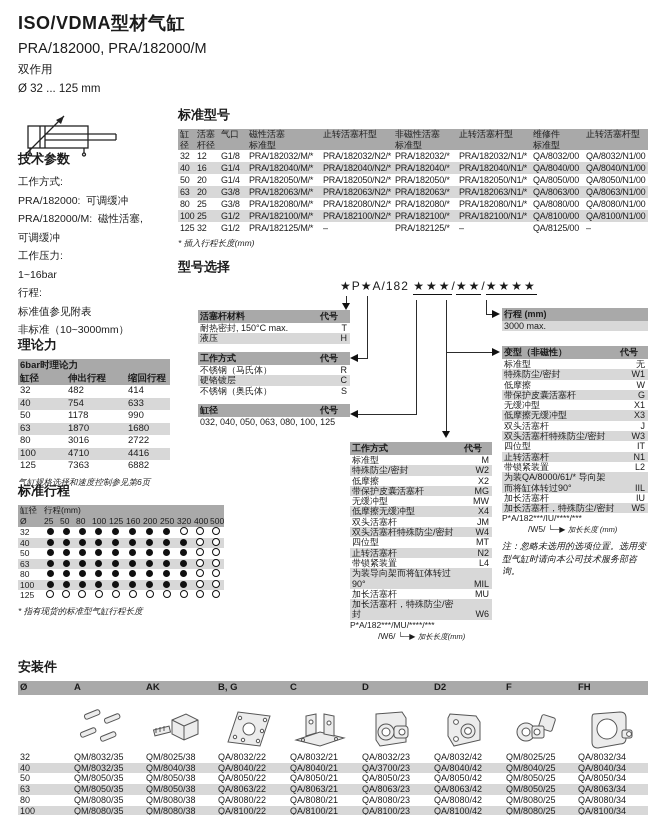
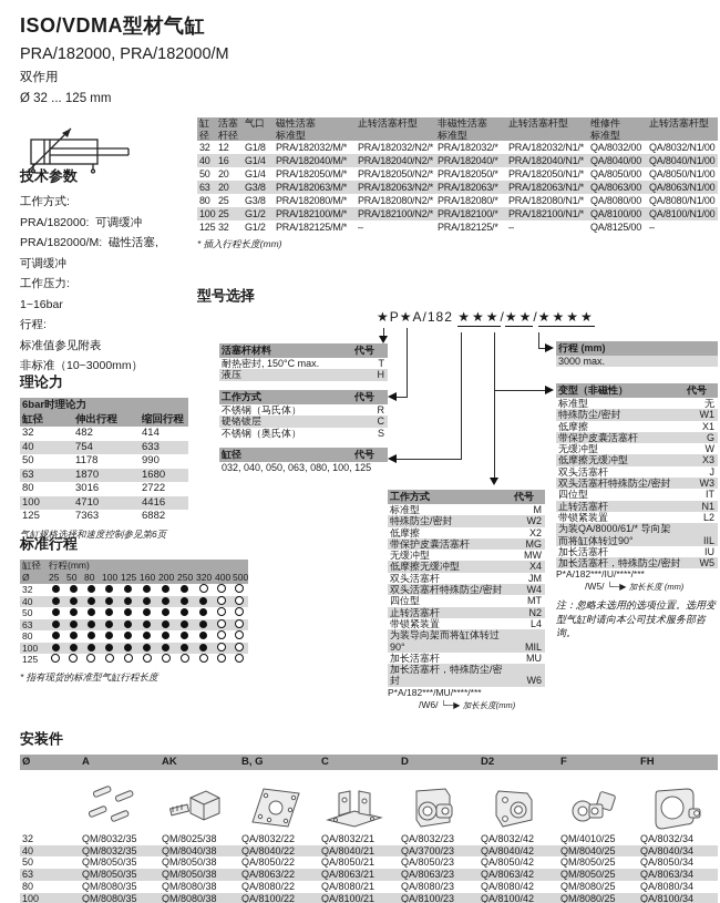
  ISO/VDMA型材气缸
  PRA/182000, PRA/182000/M
  双作用
  Ø 32 ... 125 mm
  技术参数
  工作方式:
  PRA/182000: 可调缓冲
  PRA/182000/M: 磁性活塞,
  可调缓冲
  工作压力:
  1~16bar
  行程:
  标准值参见附表
  非标准（10~3000mm）
  理论力
  6bar时理论力
  缸径	伸出行程	缩回行程
  32	482	414
  40	754	633
  50	1178	990
  63	1870	1680
  80	3016	2722
  100	4710	4416
  125	7363	6882
  气缸规格选择和速度控制参见第6页
  标准行程
  缸径	行程(mm)
  Ø	25	50	80	100	125	160	200	250	320	400	500
  32
  40
  50
  63
  80
  100
  125
  * 指有现货的标准型气缸行程长度
- 标准型号
  缸径	活塞 杆径	气口	磁性活塞 标准型	止转活塞杆型	非磁性活塞 标准型	止转活塞杆型	维修件 标准型	止转活塞杆型
  32	12	G1/8	PRA/182032/M/*	PRA/182032/N2/*	PRA/182032/*	PRA/182032/N1/*	QA/8032/00	QA/8032/N1/00
  40	16	G1/4	PRA/182040/M/*	PRA/182040/N2/*	PRA/182040/*	PRA/182040/N1/*	QA/8040/00	QA/8040/N1/00
  50	20	G1/4	PRA/182050/M/*	PRA/182050/N2/*	PRA/182050/*	PRA/182050/N1/*	QA/8050/00	QA/8050/N1/00
  63	20	G3/8	PRA/182063/M/*	PRA/182063/N2/*	PRA/182063/*	PRA/182063/N1/*	QA/8063/00	QA/8063/N1/00
  80	25	G3/8	PRA/182080/M/*	PRA/182080/N2/*	PRA/182080/*	PRA/182080/N1/*	QA/8080/00	QA/8080/N1/00
  100	25	G1/2	PRA/182100/M/*	PRA/182100/N2/*	PRA/182100/*	PRA/182100/N1/*	QA/8100/00	QA/8100/N1/00
  125	32	G1/2	PRA/182125/M/*	–	PRA/182125/*	–	QA/8125/00	–
  * 插入行程长度(mm)
  型号选择
  ★P★A/182 ★★★/★★/★★★★
  活塞杆材料	代号
  耐热密封, 150°C max.	T
  液压	H
  工作方式	代号
  不锈钢（马氏体）	R
  硬铬镀层	C
  不锈钢（奥氏体）	S
  缸径	代号
  032, 040, 050, 063, 080, 100, 125
  工作方式	代号
  标准型	M
  特殊防尘/密封	W2
  低摩擦	X2
  带保护皮囊活塞杆	MG
  无缓冲型	MW
  低摩擦无缓冲型	X4
  双头活塞杆	JM
  双头活塞杆特殊防尘/密封	W4
  四位型	MT
  止转活塞杆	N2
  带锁紧装置	L4
  为装导向架而将缸体转过90°	MIL
  加长活塞杆	MU
  加长活塞杆，特殊防尘/密封	W6
  P*A/182***/MU/****/***
  /W6/ └─▶ 加长长度(mm)
  行程 (mm)
  3000 max.
  变型（非磁性）	代号
  标准型	无
  特殊防尘/密封	W1
- 低摩擦	W
+ 低摩擦	X1
  带保护皮囊活塞杆	G
- 无缓冲型	X1
+ 无缓冲型	W
  低摩擦无缓冲型	X3
  双头活塞杆	J
  双头活塞杆特殊防尘/密封	W3
  四位型	IT
  止转活塞杆	N1
  带锁紧装置	L2
  为装QA/8000/61/* 导向架 而将缸体转过90°	IIL
  加长活塞杆	IU
  加长活塞杆，特殊防尘/密封	W5
  P*A/182***/IU/****/***
  /W5/ └─▶ 加长长度 (mm)
  注：忽略未选用的选项位置。选用变型气缸时请向本公司技术服务部咨询。
  安装件
  Ø	A	AK	B, G	C	D	D2	F	FH
- 32	QM/8032/35	QM/8025/38	QA/8032/22	QA/8032/21	QA/8032/23	QA/8032/42	QM/8025/25	QA/8032/34
+ 32	QM/8032/35	QM/8025/38	QA/8032/22	QA/8032/21	QA/8032/23	QA/8032/42	QM/4010/25	QA/8032/34
  40	QM/8032/35	QM/8040/38	QA/8040/22	QA/8040/21	QA/3700/23	QA/8040/42	QM/8040/25	QA/8040/34
  50	QM/8050/35	QM/8050/38	QA/8050/22	QA/8050/21	QA/8050/23	QA/8050/42	QM/8050/25	QA/8050/34
  63	QM/8050/35	QM/8050/38	QA/8063/22	QA/8063/21	QA/8063/23	QA/8063/42	QM/8050/25	QA/8063/34
  80	QM/8080/35	QM/8080/38	QA/8080/22	QA/8080/21	QA/8080/23	QA/8080/42	QM/8080/25	QA/8080/34
  100	QM/8080/35	QM/8080/38	QA/8100/22	QA/8100/21	QA/8100/23	QA/8100/42	QM/8080/25	QA/8100/34
